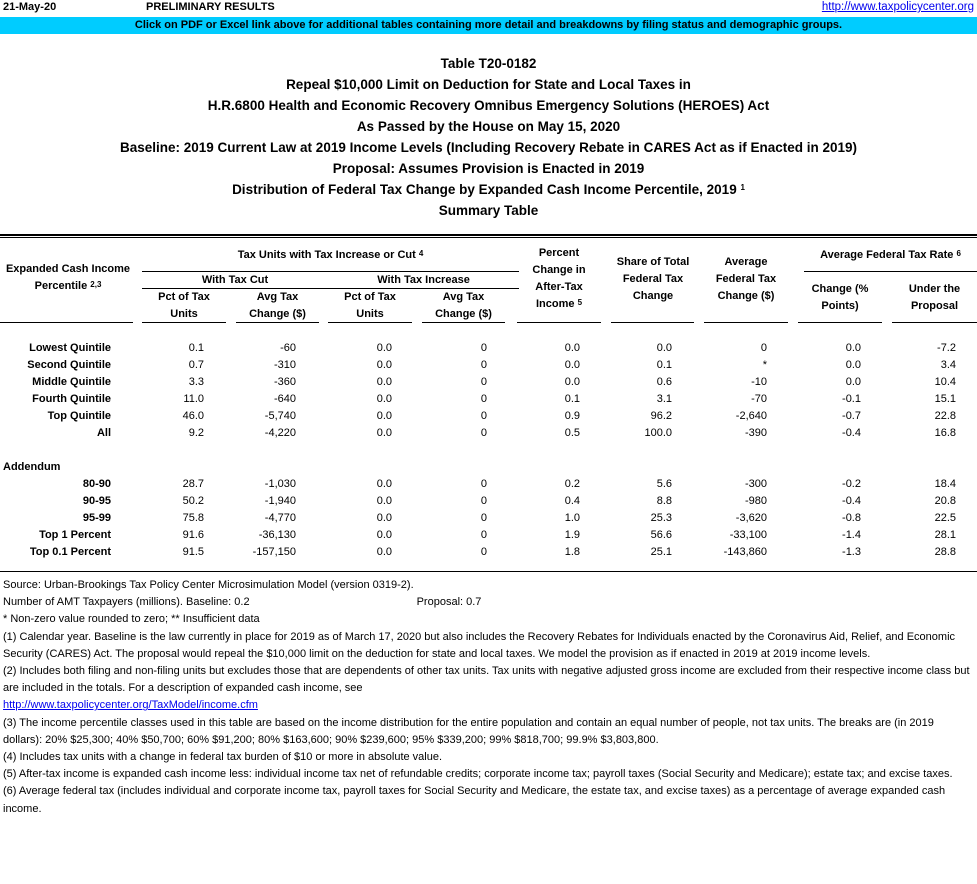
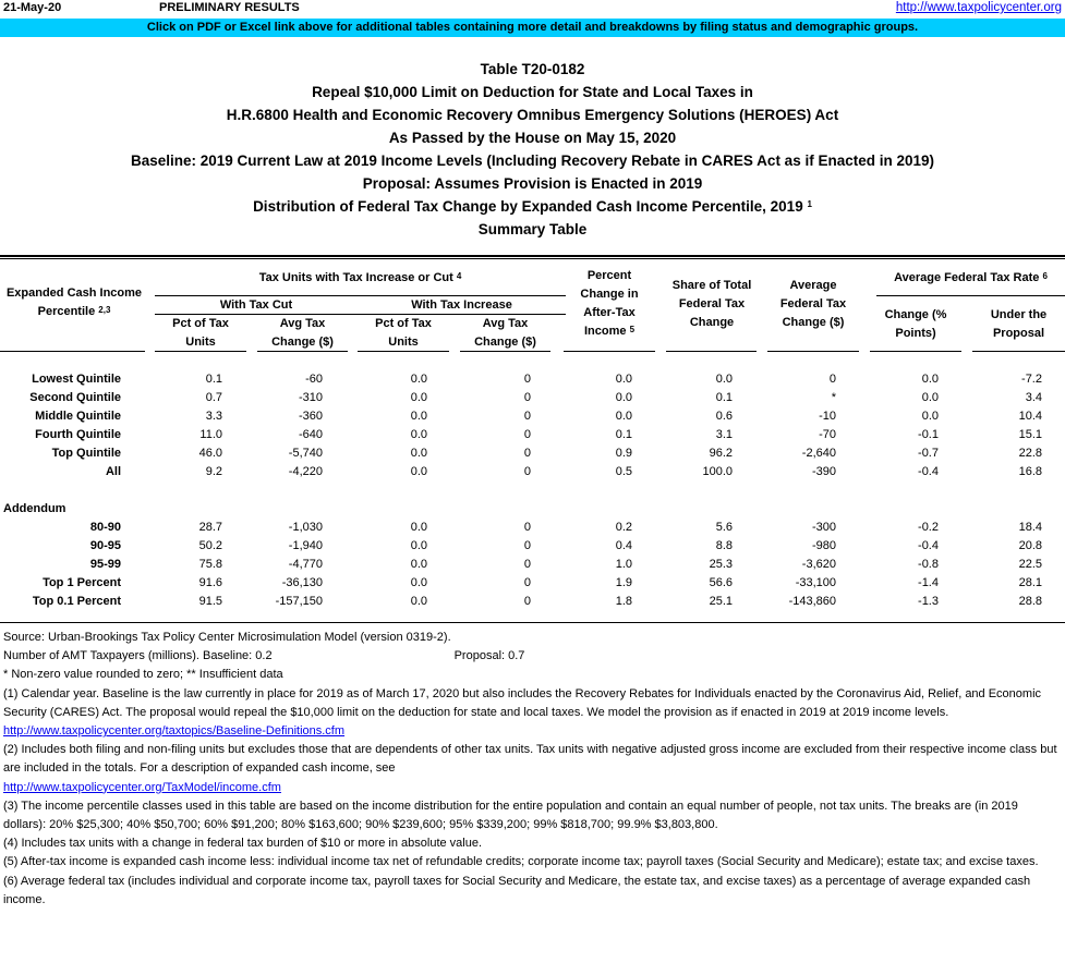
  21-May-20
  PRELIMINARY RESULTS
  http://www.taxpolicycenter.org
  Click on PDF or Excel link above for additional tables containing more detail and breakdowns by filing status and demographic groups.
  Table T20-0182
  Repeal $10,000 Limit on Deduction for State and Local Taxes in
  H.R.6800 Health and Economic Recovery Omnibus Emergency Solutions (HEROES) Act
  As Passed by the House on May 15, 2020
  Baseline: 2019 Current Law at 2019 Income Levels (Including Recovery Rebate in CARES Act as if Enacted in 2019)
  Proposal: Assumes Provision is Enacted in 2019
  Distribution of Federal Tax Change by Expanded Cash Income Percentile, 2019 1
  Summary Table
  Expanded Cash Income
  Percentile 2,3
  Tax Units with Tax Increase or Cut 4
  With Tax Cut
  With Tax Increase
  Pct of Tax
  Units
  Avg Tax
  Change ($)
  Pct of Tax
  Units
  Avg Tax
  Change ($)
  Percent
  Change in
  After-Tax
  Income 5
  Share of Total
  Federal Tax
  Change
  Average
  Federal Tax
  Change ($)
  Average Federal Tax Rate 6
  Change (%
  Points)
  Under the
  Proposal
  Lowest Quintile
  0.1
  -60
  0.0
  0
  0.0
  0.0
  0
  0.0
  -7.2
  Second Quintile
  0.7
  -310
  0.0
  0
  0.0
  0.1
  *
  0.0
  3.4
  Middle Quintile
  3.3
  -360
  0.0
  0
  0.0
  0.6
  -10
  0.0
  10.4
  Fourth Quintile
  11.0
  -640
  0.0
  0
  0.1
  3.1
  -70
  -0.1
  15.1
  Top Quintile
  46.0
  -5,740
  0.0
  0
  0.9
  96.2
  -2,640
  -0.7
  22.8
  All
  9.2
  -4,220
  0.0
  0
  0.5
  100.0
  -390
  -0.4
  16.8
  80-90
  28.7
  -1,030
  0.0
  0
  0.2
  5.6
  -300
  -0.2
  18.4
  90-95
  50.2
  -1,940
  0.0
  0
  0.4
  8.8
  -980
  -0.4
  20.8
  95-99
  75.8
  -4,770
  0.0
  0
  1.0
  25.3
  -3,620
  -0.8
  22.5
  Top 1 Percent
  91.6
  -36,130
  0.0
  0
  1.9
  56.6
  -33,100
  -1.4
  28.1
  Top 0.1 Percent
  91.5
  -157,150
  0.0
  0
  1.8
  25.1
  -143,860
  -1.3
  28.8
  Addendum
  Source: Urban-Brookings Tax Policy Center Microsimulation Model (version 0319-2).
  Number of AMT Taxpayers (millions). Baseline: 0.2 Proposal: 0.7
  * Non-zero value rounded to zero; ** Insufficient data
  (1) Calendar year. Baseline is the law currently in place for 2019 as of March 17, 2020 but also includes the Recovery Rebates for Individuals enacted by the Coronavirus Aid, Relief, and Economic Security (CARES) Act. The proposal would repeal the $10,000 limit on the deduction for state and local taxes. We model the provision as if enacted in 2019 at 2019 income levels.
+ http://www.taxpolicycenter.org/taxtopics/Baseline-Definitions.cfm
  (2) Includes both filing and non-filing units but excludes those that are dependents of other tax units. Tax units with negative adjusted gross income are excluded from their respective income class but are included in the totals. For a description of expanded cash income, see
  http://www.taxpolicycenter.org/TaxModel/income.cfm
  (3) The income percentile classes used in this table are based on the income distribution for the entire population and contain an equal number of people, not tax units. The breaks are (in 2019 dollars): 20% $25,300; 40% $50,700; 60% $91,200; 80% $163,600; 90% $239,600; 95% $339,200; 99% $818,700; 99.9% $3,803,800.
  (4) Includes tax units with a change in federal tax burden of $10 or more in absolute value.
  (5) After-tax income is expanded cash income less: individual income tax net of refundable credits; corporate income tax; payroll taxes (Social Security and Medicare); estate tax; and excise taxes.
  (6) Average federal tax (includes individual and corporate income tax, payroll taxes for Social Security and Medicare, the estate tax, and excise taxes) as a percentage of average expanded cash income.
